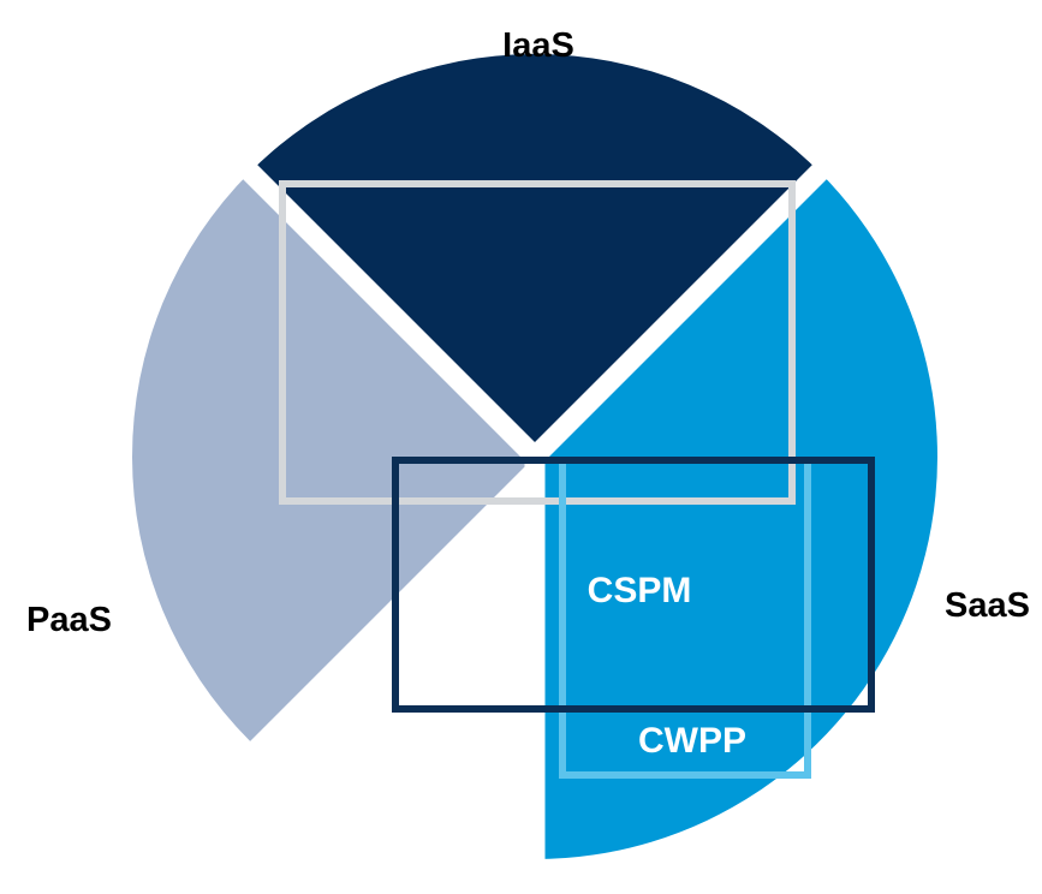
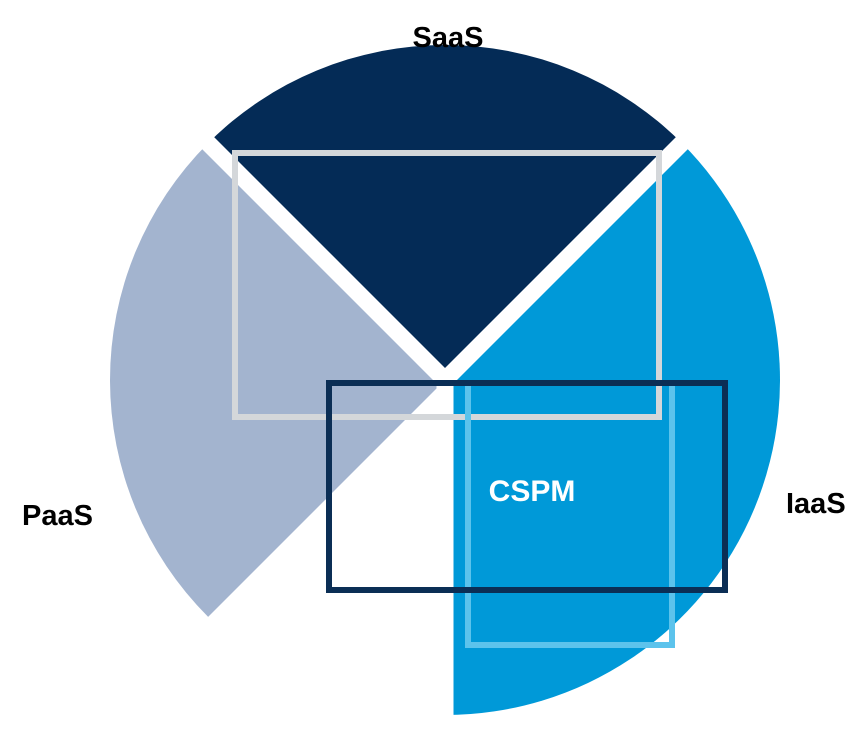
- IaaS
+ SaaS
  PaaS
- SaaS
+ IaaS
  CSPM
- CWPP
